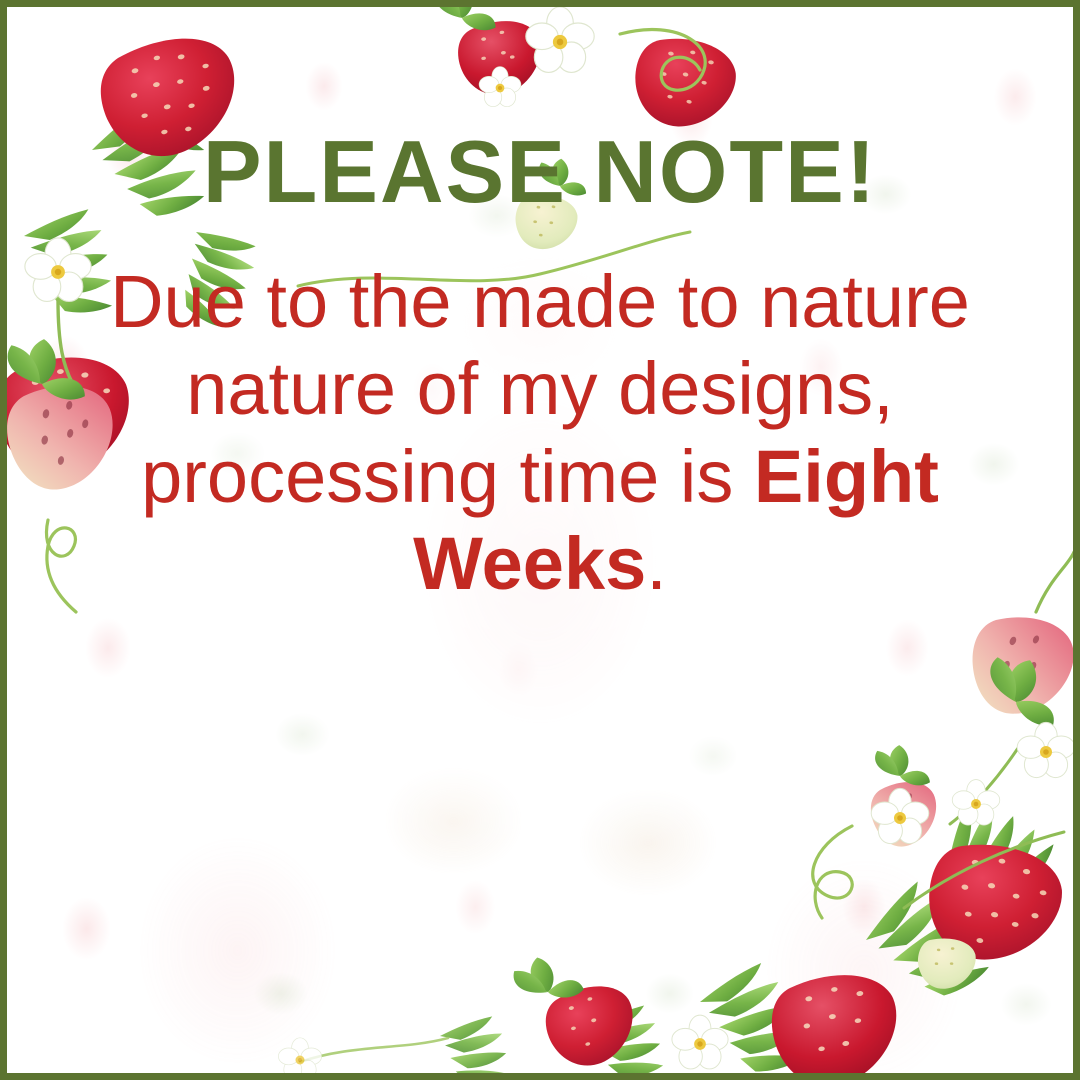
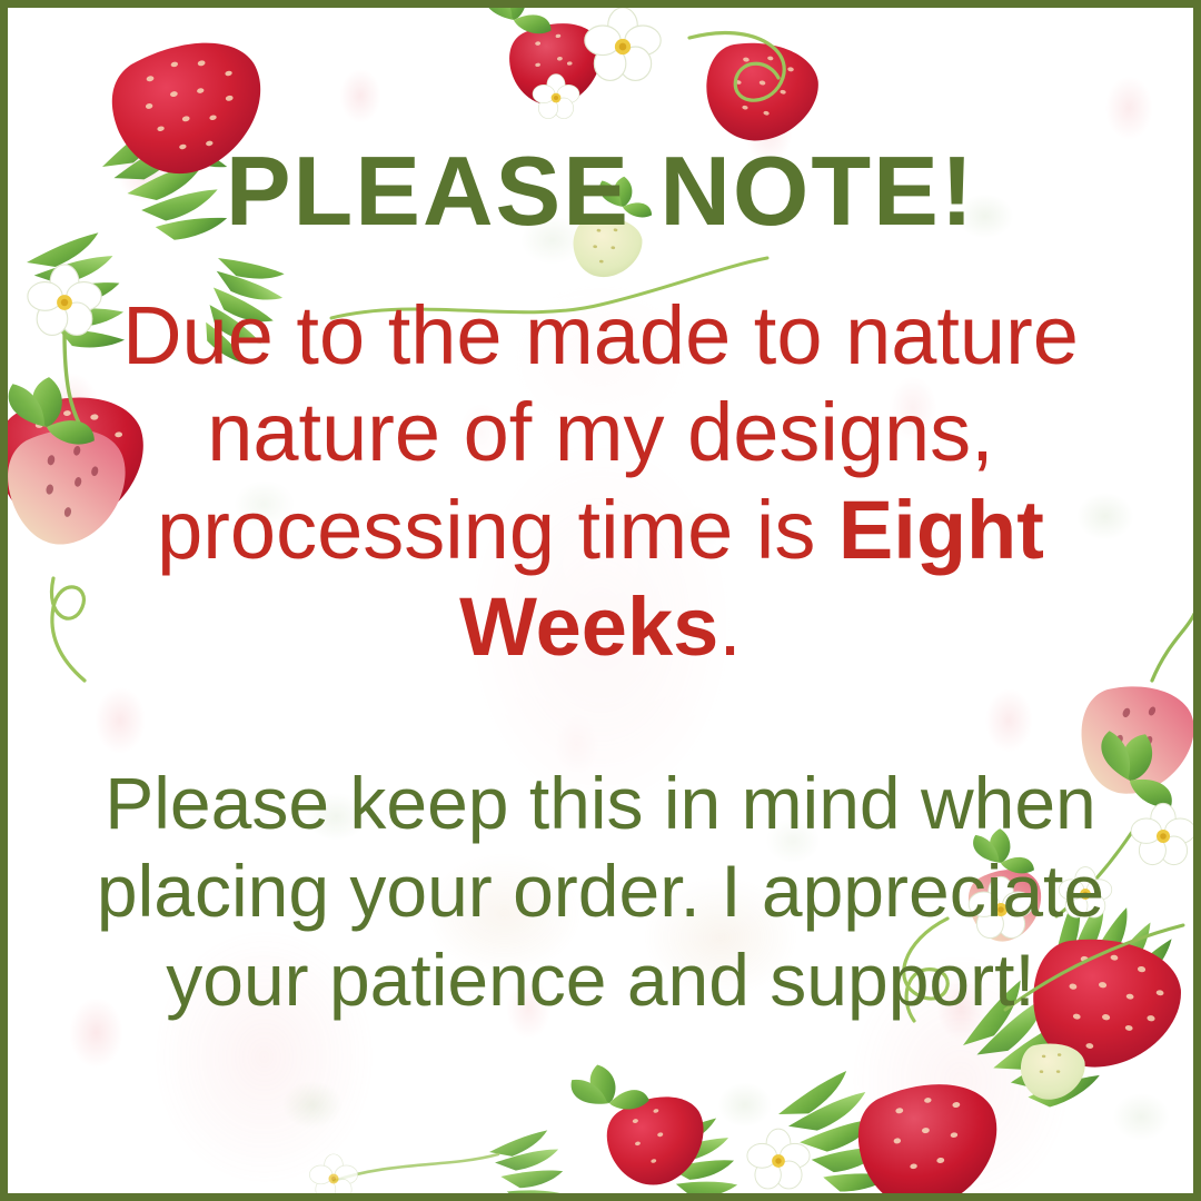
  PLEASE NOTE!
  Due to the made to nature nature of my designs, processing time is Eight Weeks.
+ Please keep this in mind when placing your order. I appreciate your patience and support!
